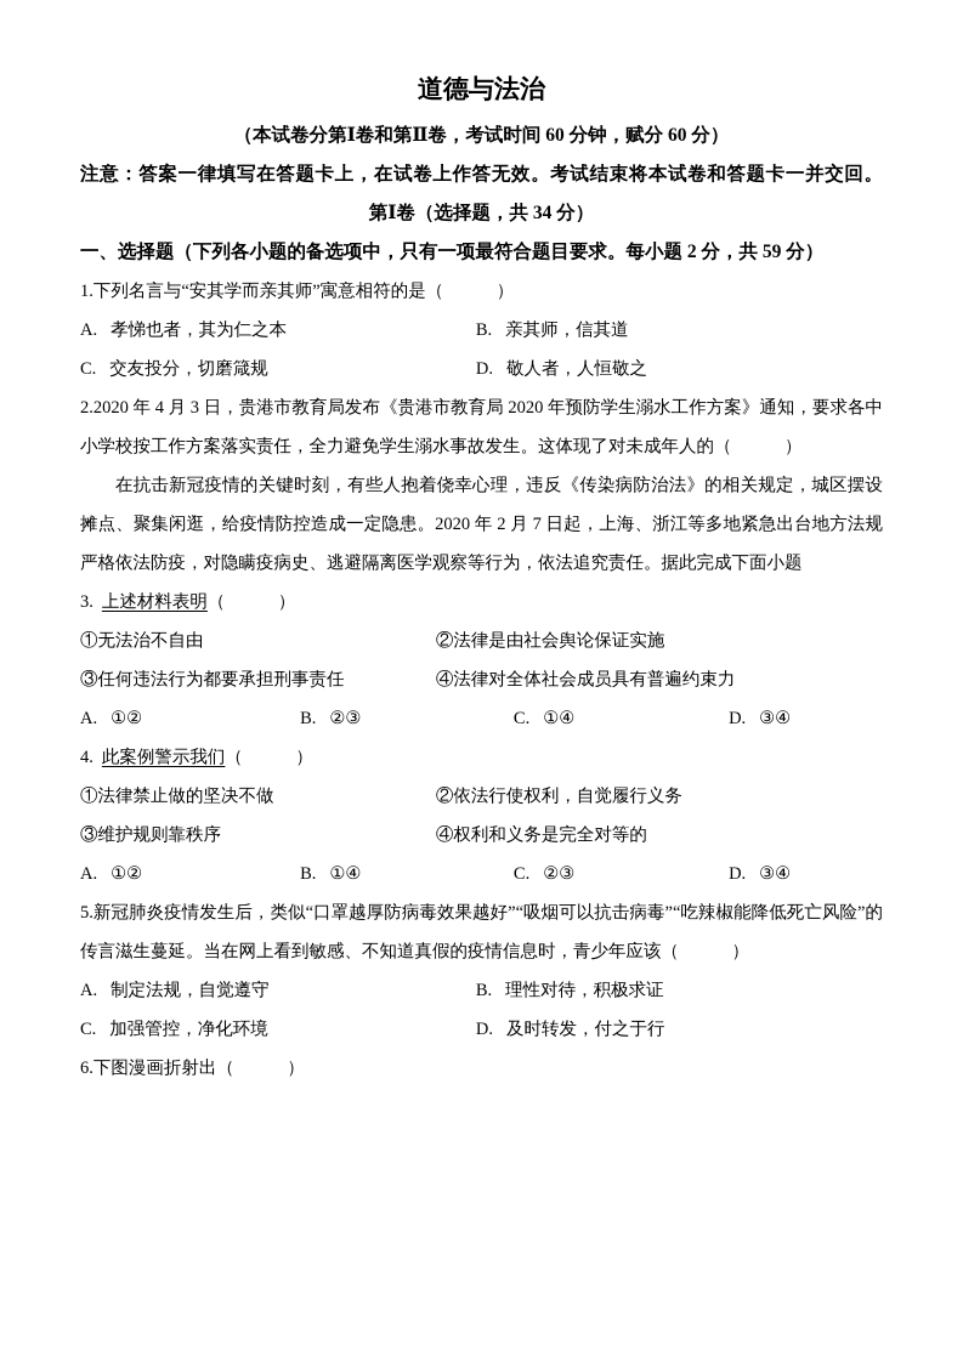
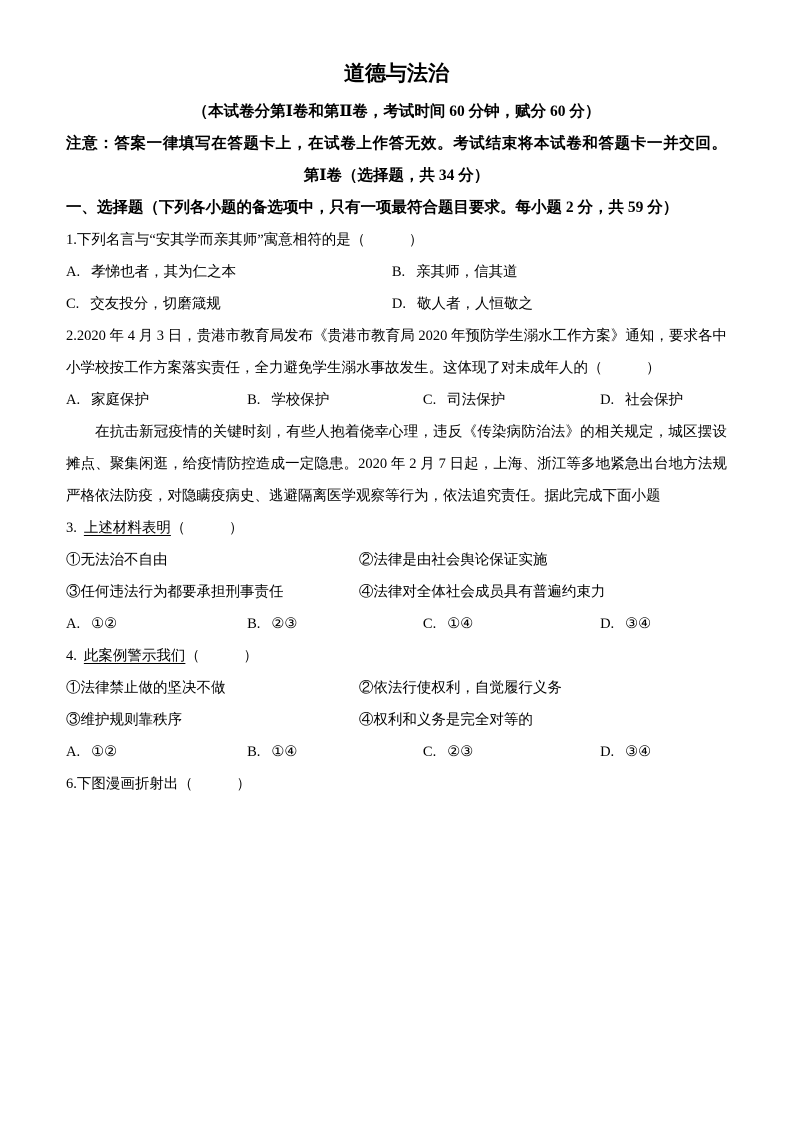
  道德与法治
  （本试卷分第Ⅰ卷和第Ⅱ卷，考试时间 60 分钟，赋分 60 分）
  注意：答案一律填写在答题卡上，在试卷上作答无效。考试结束将本试卷和答题卡一并交回。
  第Ⅰ卷（选择题，共 34 分）
  一、选择题（下列各小题的备选项中，只有一项最符合题目要求。每小题 2 分，共 59 分）
  1.下列名言与“安其学而亲其师”寓意相符的是（ ）
  A. 孝悌也者，其为仁之本
  B. 亲其师，信其道
  C. 交友投分，切磨箴规
  D. 敬人者，人恒敬之
  2.2020 年 4 月 3 日，贵港市教育局发布《贵港市教育局 2020 年预防学生溺水工作方案》通知，要求各中小学校按工作方案落实责任，全力避免学生溺水事故发生。这体现了对未成年人的（ ）
+ A. 家庭保护
+ B. 学校保护
+ C. 司法保护
+ D. 社会保护
  在抗击新冠疫情的关键时刻，有些人抱着侥幸心理，违反《传染病防治法》的相关规定，城区摆设摊点、聚集闲逛，给疫情防控造成一定隐患。2020 年 2 月 7 日起，上海、浙江等多地紧急出台地方法规严格依法防疫，对隐瞒疫病史、逃避隔离医学观察等行为，依法追究责任。据此完成下面小题
  3. 上述材料表明（ ）
  ①无法治不自由
  ②法律是由社会舆论保证实施
  ③任何违法行为都要承担刑事责任
  ④法律对全体社会成员具有普遍约束力
  A. ①②
  B. ②③
  C. ①④
  D. ③④
  4. 此案例警示我们（ ）
  ①法律禁止做的坚决不做
  ②依法行使权利，自觉履行义务
  ③维护规则靠秩序
  ④权利和义务是完全对等的
  A. ①②
  B. ①④
  C. ②③
  D. ③④
- 5.新冠肺炎疫情发生后，类似“口罩越厚防病毒效果越好”“吸烟可以抗击病毒”“吃辣椒能降低死亡风险”的传言滋生蔓延。当在网上看到敏感、不知道真假的疫情信息时，青少年应该（ ）
- A. 制定法规，自觉遵守
- B. 理性对待，积极求证
- C. 加强管控，净化环境
- D. 及时转发，付之于行
  6.下图漫画折射出（ ）
